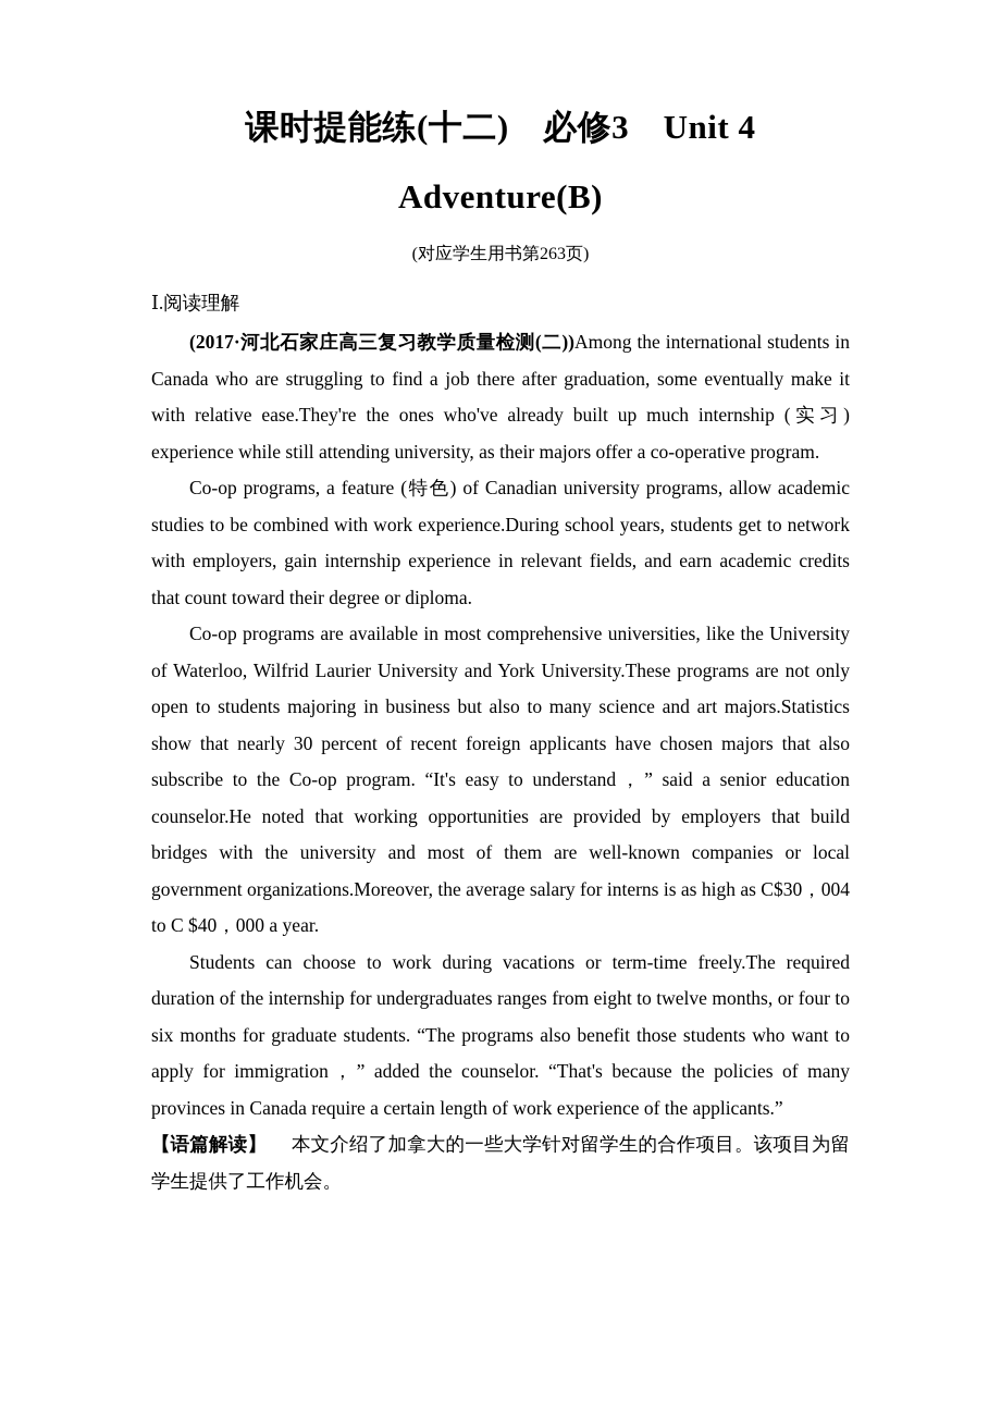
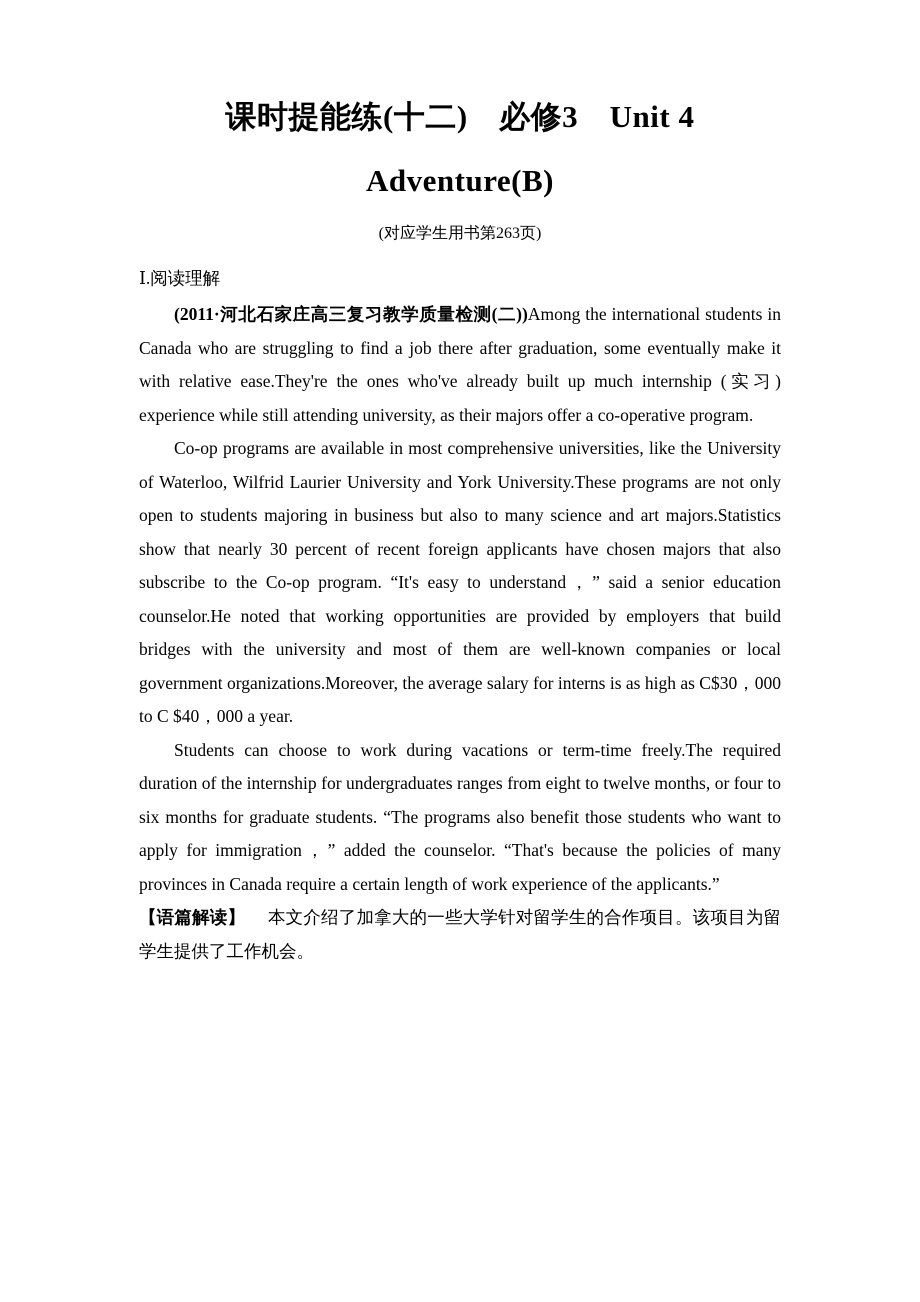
  课时提能练(十二) 必修3 Unit 4
  Adventure(B)
  (对应学生用书第263页)
  Ⅰ.阅读理解
- (2017·河北石家庄高三复习教学质量检测(二))Among the international students in Canada who are struggling to find a job there after graduation, some eventually make it with relative ease.They're the ones who've already built up much internship (实习) experience while still attending university, as their majors offer a co‐operative program.
+ (2011·河北石家庄高三复习教学质量检测(二))Among the international students in Canada who are struggling to find a job there after graduation, some eventually make it with relative ease.They're the ones who've already built up much internship (实习) experience while still attending university, as their majors offer a co‐operative program.
- Co‐op programs, a feature (特色) of Canadian university programs, allow academic studies to be combined with work experience.During school years, students get to network with employers, gain internship experience in relevant fields, and earn academic credits that count toward their degree or diploma.
- Co‐op programs are available in most comprehensive universities, like the University of Waterloo, Wilfrid Laurier University and York University.These programs are not only open to students majoring in business but also to many science and art majors.Statistics show that nearly 30 percent of recent foreign applicants have chosen majors that also subscribe to the Co-op program. “It's easy to understand，” said a senior education counselor.He noted that working opportunities are provided by employers that build bridges with the university and most of them are well‐known companies or local government organizations.Moreover, the average salary for interns is as high as C$30，004 to C $40，000 a year.
+ Co‐op programs are available in most comprehensive universities, like the University of Waterloo, Wilfrid Laurier University and York University.These programs are not only open to students majoring in business but also to many science and art majors.Statistics show that nearly 30 percent of recent foreign applicants have chosen majors that also subscribe to the Co-op program. “It's easy to understand，” said a senior education counselor.He noted that working opportunities are provided by employers that build bridges with the university and most of them are well‐known companies or local government organizations.Moreover, the average salary for interns is as high as C$30，000 to C $40，000 a year.
  Students can choose to work during vacations or term‐time freely.The required duration of the internship for undergraduates ranges from eight to twelve months, or four to six months for graduate students. “The programs also benefit those students who want to apply for immigration，” added the counselor. “That's because the policies of many provinces in Canada require a certain length of work experience of the applicants.”
  【语篇解读】 本文介绍了加拿大的一些大学针对留学生的合作项目。该项目为留学生提供了工作机会。
